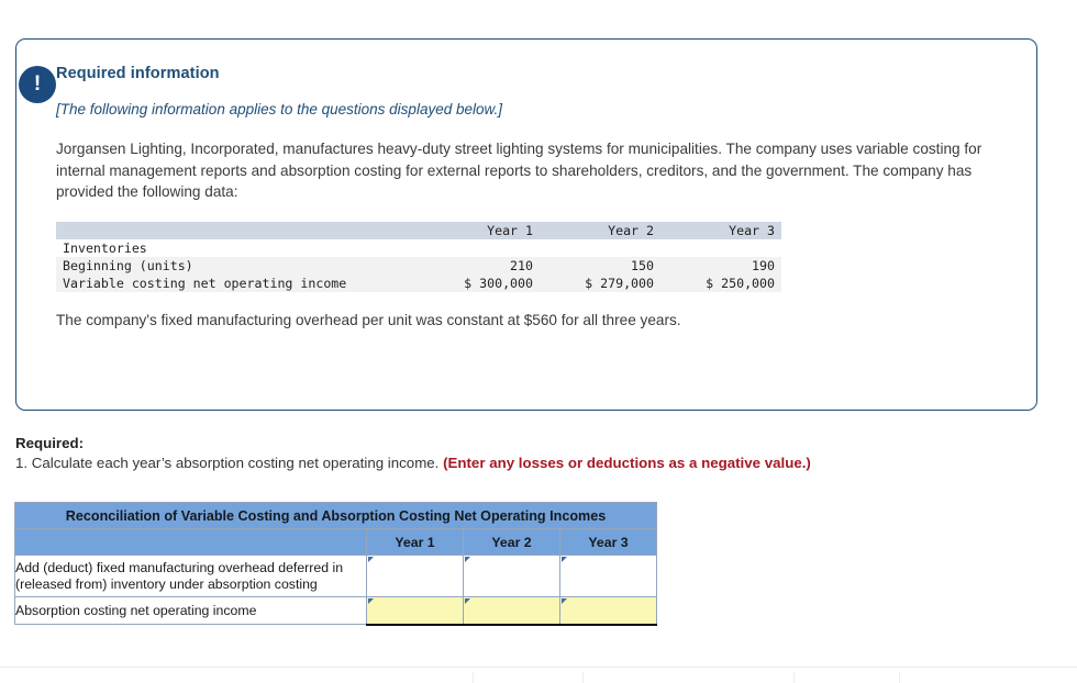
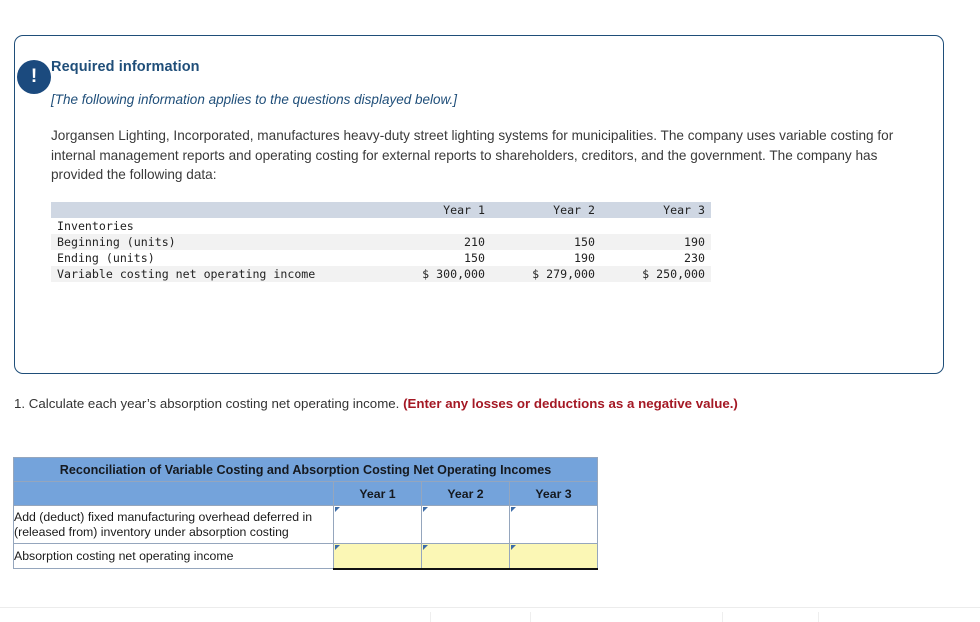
  !
  Required information
  [The following information applies to the questions displayed below.]
- Jorgansen Lighting, Incorporated, manufactures heavy-duty street lighting systems for municipalities. The company uses variable costing for internal management reports and absorption costing for external reports to shareholders, creditors, and the government. The company has provided the following data:
+ Jorgansen Lighting, Incorporated, manufactures heavy-duty street lighting systems for municipalities. The company uses variable costing for internal management reports and operating costing for external reports to shareholders, creditors, and the government. The company has provided the following data:
  	Year 1	Year 2	Year 3
  Inventories
  Beginning (units)	210	150	190
+ Ending (units)	150	190	230
  Variable costing net operating income	$ 300,000	$ 279,000	$ 250,000
- The company's fixed manufacturing overhead per unit was constant at $560 for all three years.
- Required:
  1. Calculate each year’s absorption costing net operating income. (Enter any losses or deductions as a negative value.)
  Reconciliation of Variable Costing and Absorption Costing Net Operating Incomes
  	Year 1	Year 2	Year 3
  Add (deduct) fixed manufacturing overhead deferred in (released from) inventory under absorption costing
  Absorption costing net operating income
